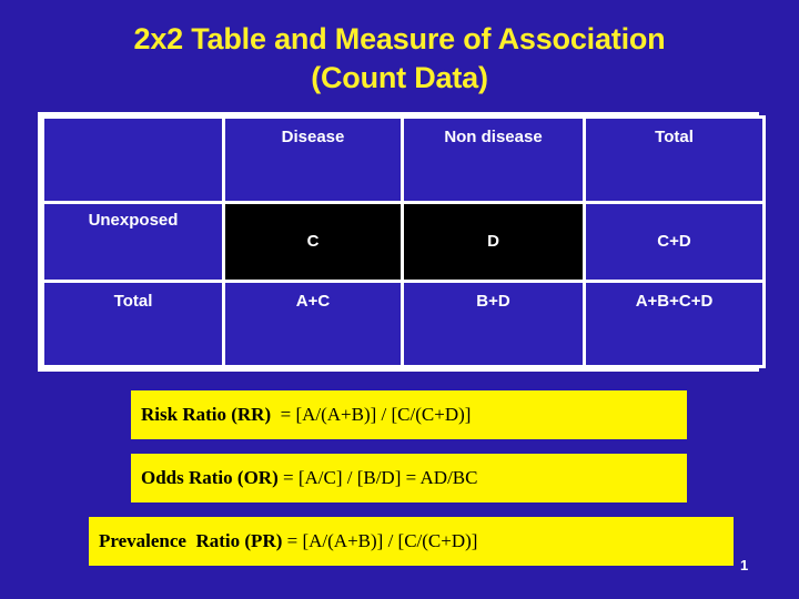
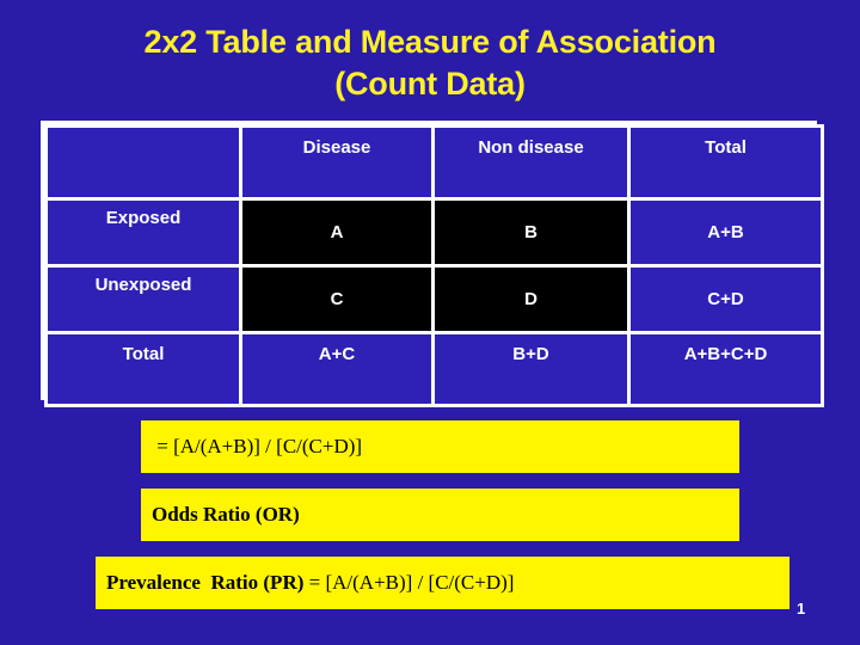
  2x2 Table and Measure of Association
  (Count Data)
  	Disease	Non disease	Total
+ Exposed	A	B	A+B
  Unexposed	C	D	C+D
  Total	A+C	B+D	A+B+C+D
- Risk Ratio (RR)
  = [A/(A+B)] / [C/(C+D)]
  Odds Ratio (OR)
- = [A/C] / [B/D] = AD/BC
  Prevalence Ratio (PR)
  = [A/(A+B)] / [C/(C+D)]
  1
